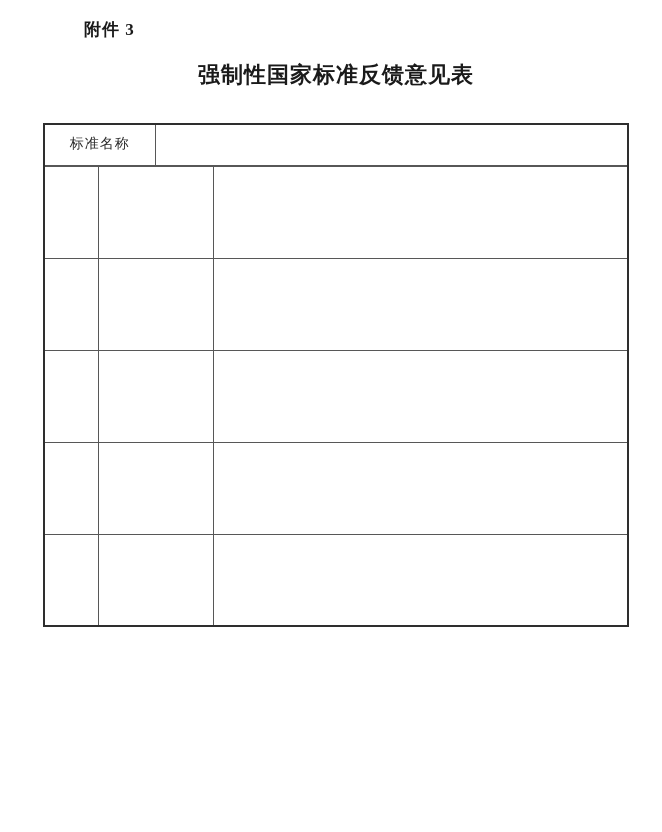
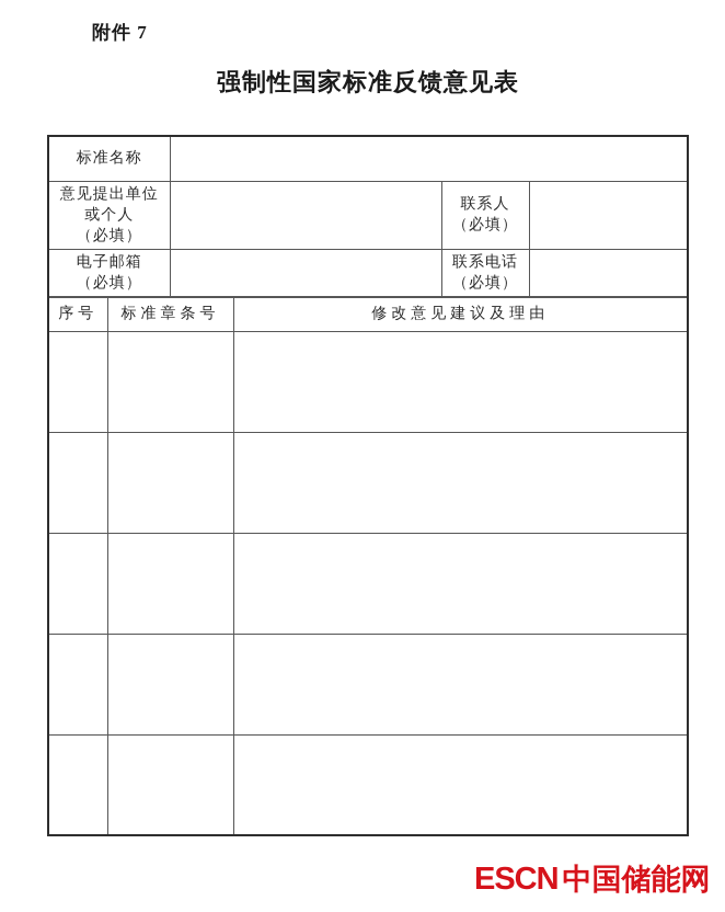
- 附件 3
+ 附件 7
  强制性国家标准反馈意见表
  标准名称
+ 意见提出单位 或个人 （必填）		联系人 （必填）
+ 电子邮箱 （必填）		联系电话 （必填）
+ 序号	标准章条号	修改意见建议及理由
+ ESCN 中国储能网
